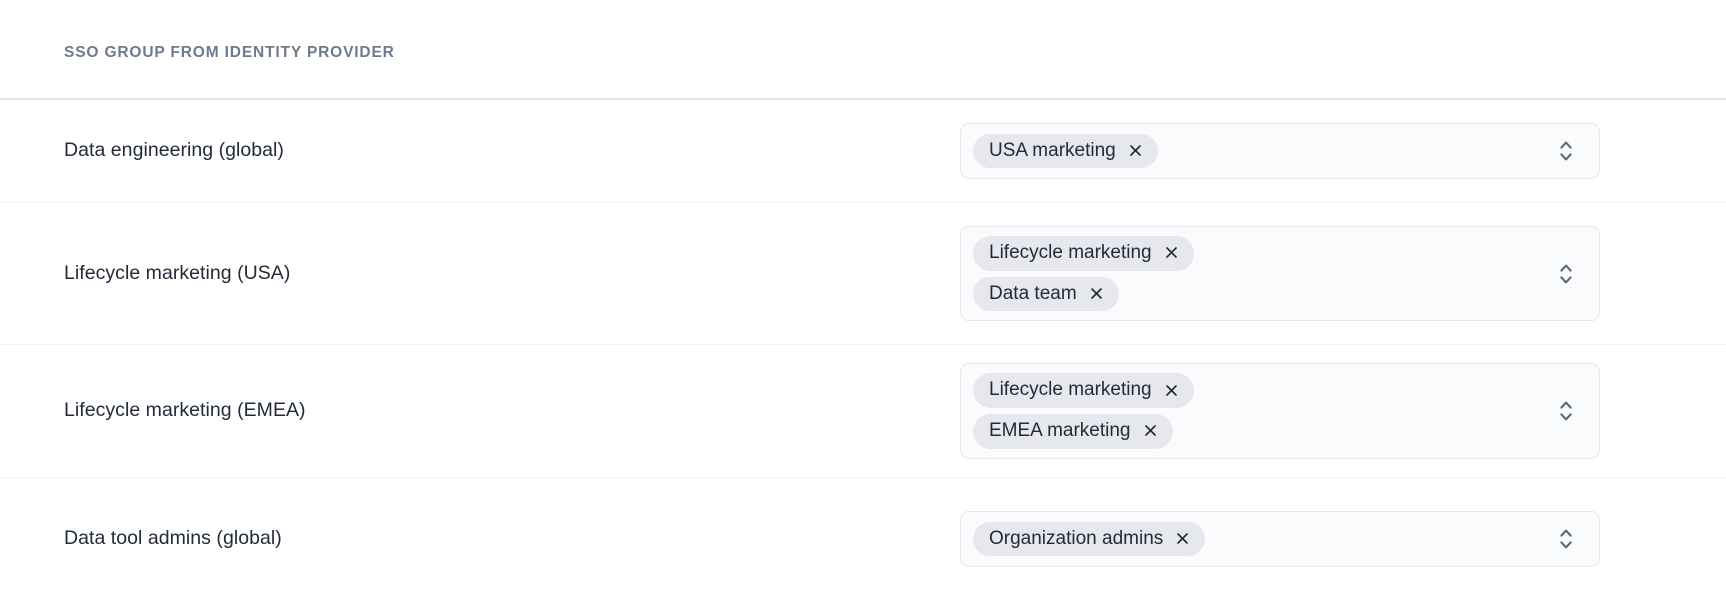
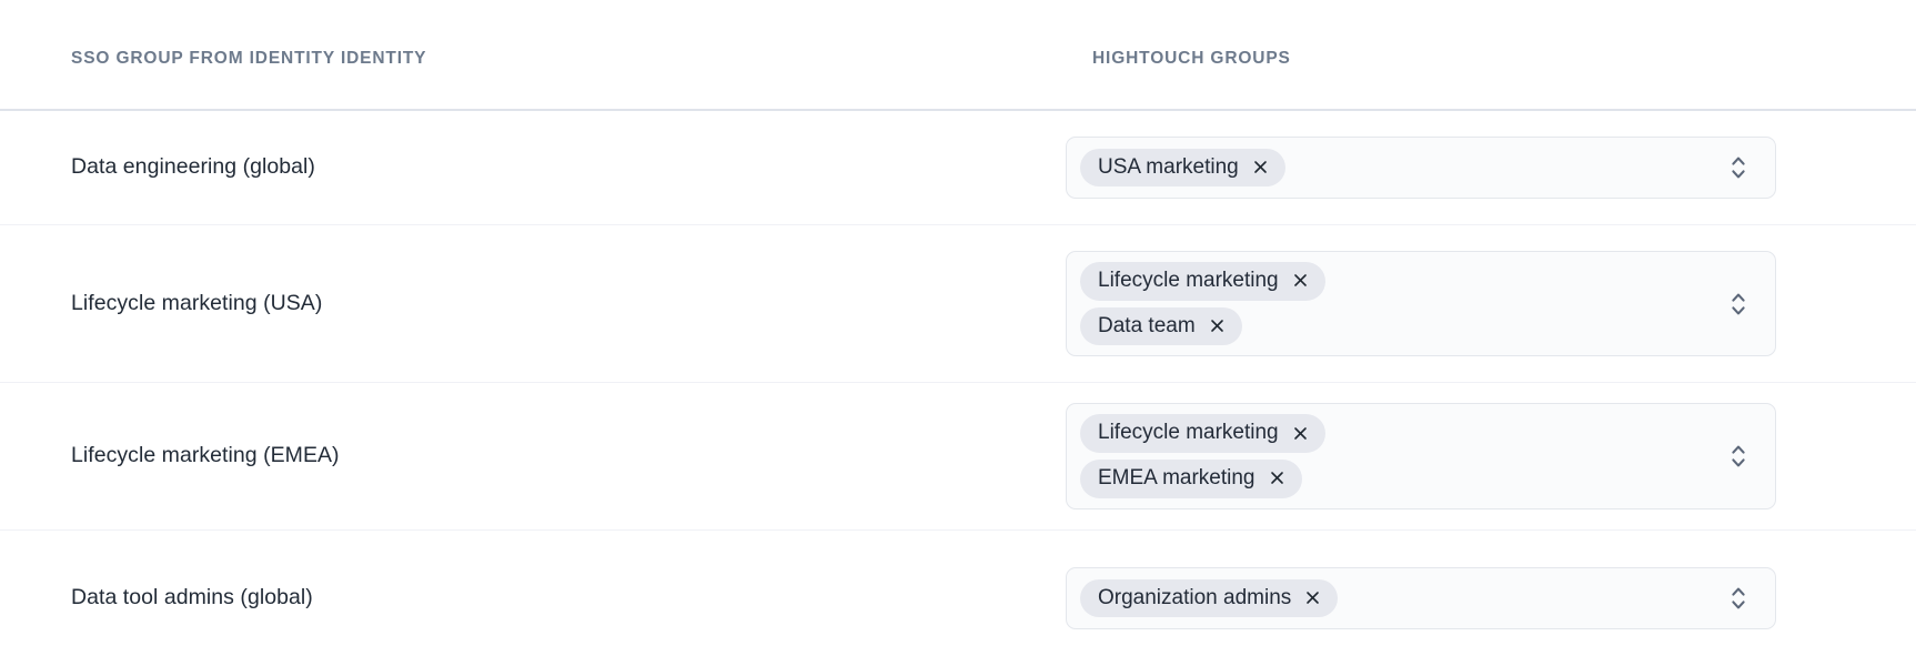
- SSO GROUP FROM IDENTITY PROVIDER
+ SSO GROUP FROM IDENTITY IDENTITY
+ HIGHTOUCH GROUPS
  Data engineering (global)
  USA marketing
  Lifecycle marketing (USA)
  Lifecycle marketing
  Data team
  Lifecycle marketing (EMEA)
  Lifecycle marketing
  EMEA marketing
  Data tool admins (global)
  Organization admins
